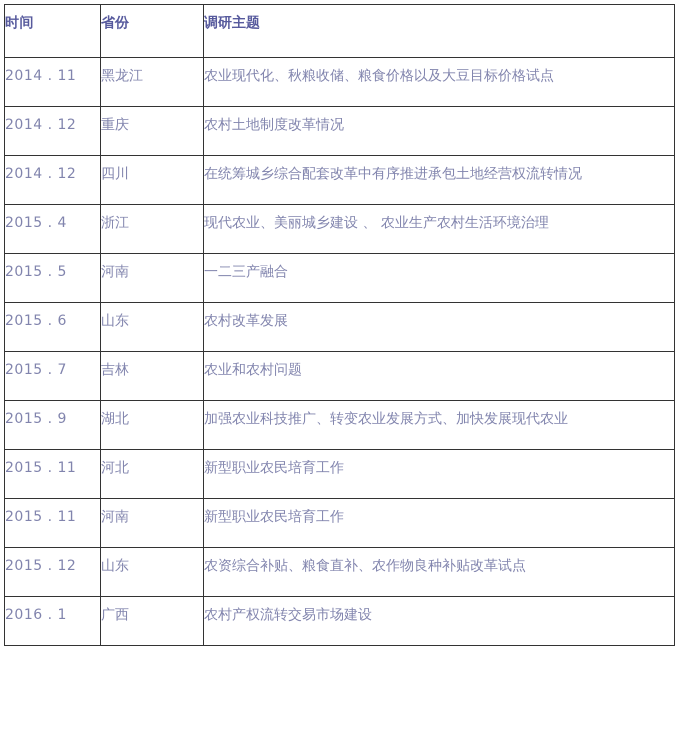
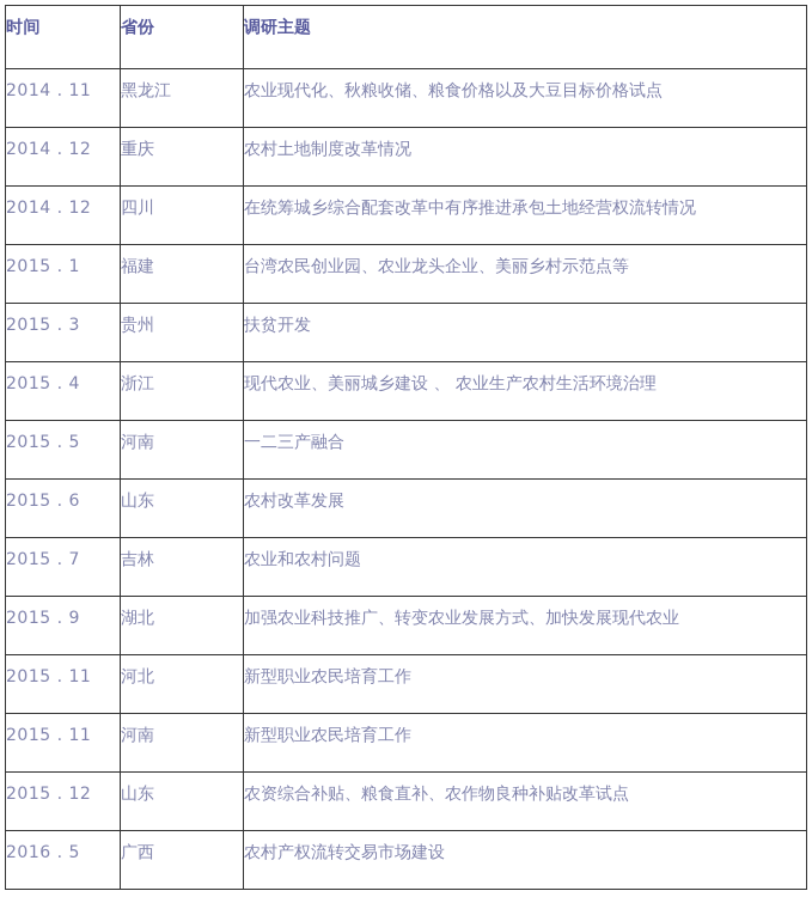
  时间	省份	调研主题
  2014 . 11	黑龙江	农业现代化、秋粮收储、粮食价格以及大豆目标价格试点
  2014 . 12	重庆	农村土地制度改革情况
  2014 . 12	四川	在统筹城乡综合配套改革中有序推进承包土地经营权流转情况
+ 2015 . 1	福建	台湾农民创业园、农业龙头企业、美丽乡村示范点等
+ 2015 . 3	贵州	扶贫开发
  2015 . 4	浙江	现代农业、美丽城乡建设 、 农业生产农村生活环境治理
  2015 . 5	河南	一二三产融合
  2015 . 6	山东	农村改革发展
  2015 . 7	吉林	农业和农村问题
  2015 . 9	湖北	加强农业科技推广、转变农业发展方式、加快发展现代农业
  2015 . 11	河北	新型职业农民培育工作
  2015 . 11	河南	新型职业农民培育工作
  2015 . 12	山东	农资综合补贴、粮食直补、农作物良种补贴改革试点
- 2016 . 1	广西	农村产权流转交易市场建设
+ 2016 . 5	广西	农村产权流转交易市场建设
